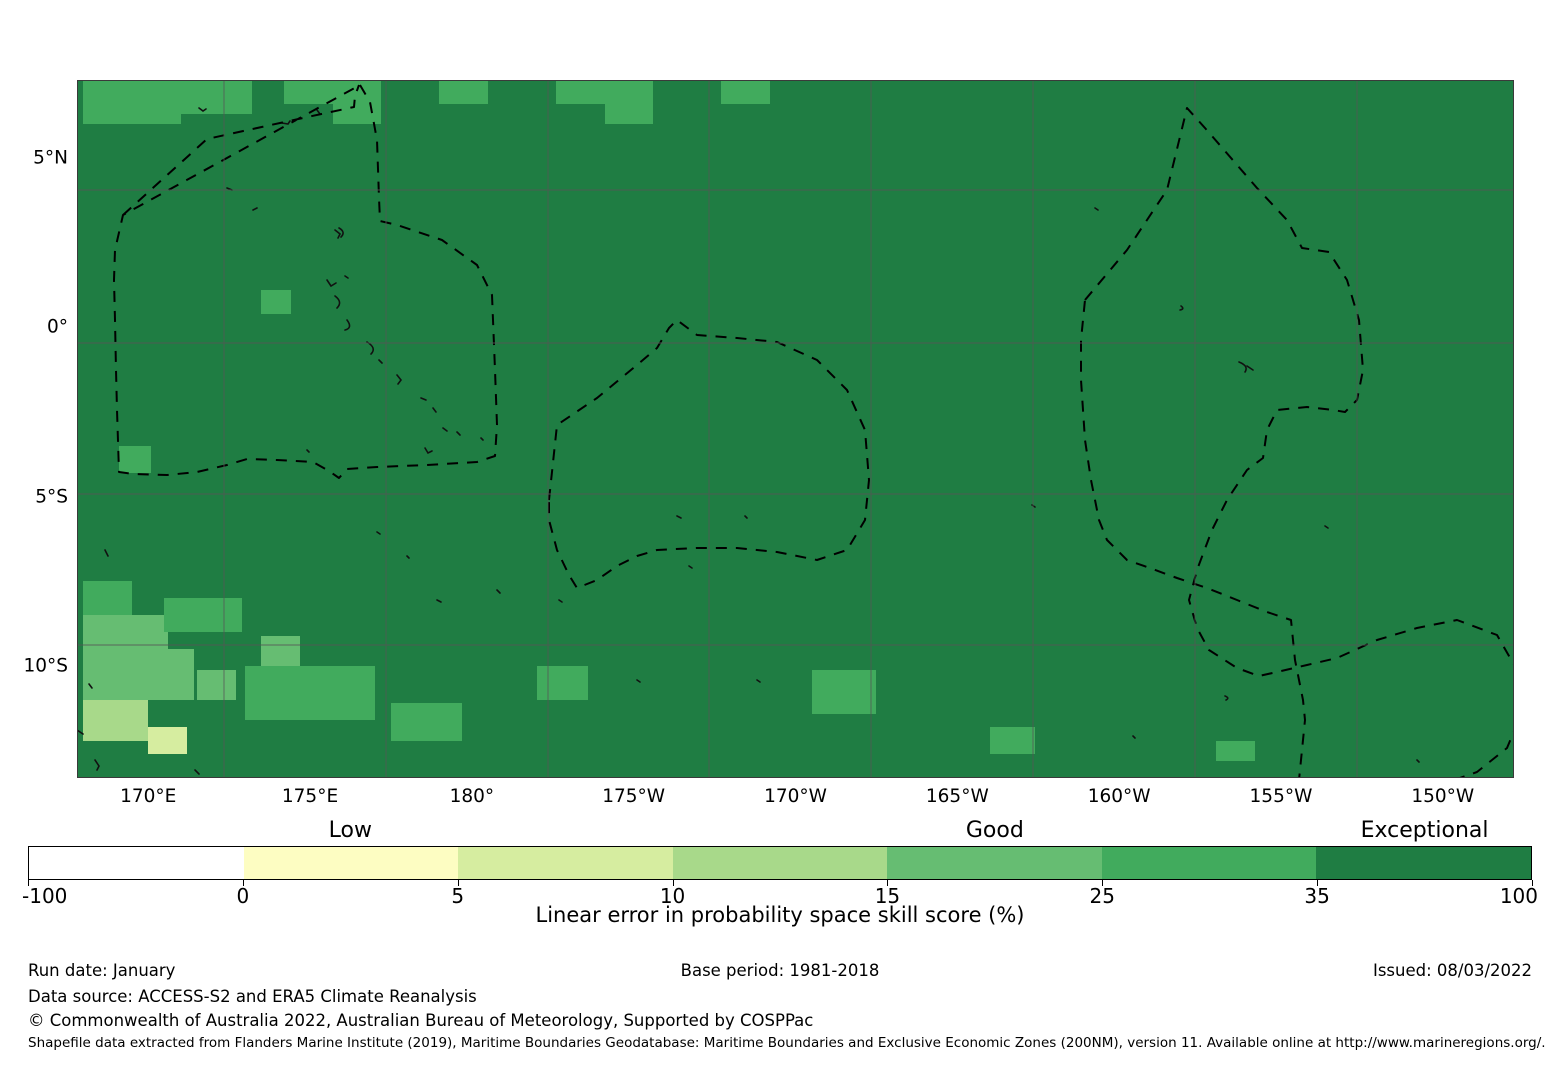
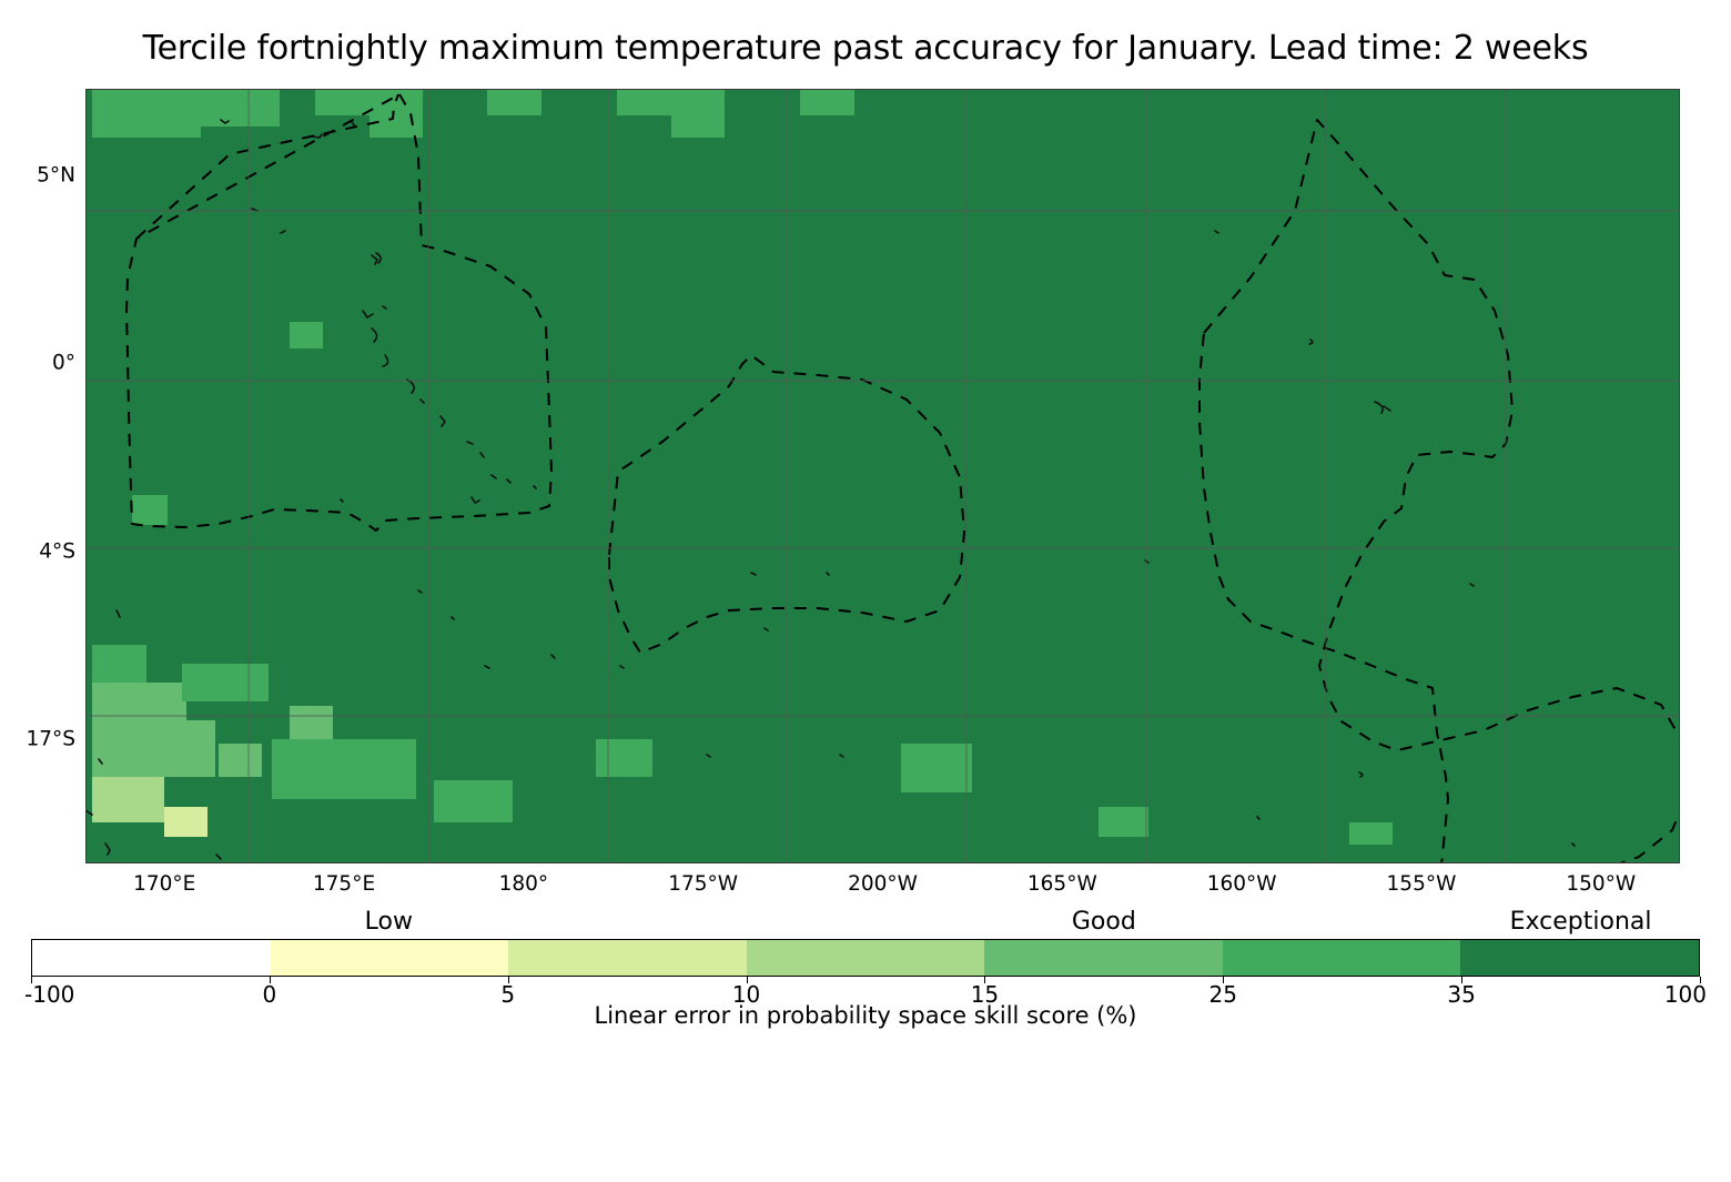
+ Tercile fortnightly maximum temperature past accuracy for January. Lead time: 2 weeks
  170°E
  175°E
  180°
  175°W
- 170°W
+ 200°W
  165°W
  160°W
  155°W
  150°W
  5°N
  0°
- 5°S
+ 4°S
- 10°S
+ 17°S
  -100
  0
  5
  10
  15
  25
  35
  100
  Low
  Good
  Exceptional
  Linear error in probability space skill score (%)
- Run date: January
- Data source: ACCESS-S2 and ERA5 Climate Reanalysis
- © Commonwealth of Australia 2022, Australian Bureau of Meteorology, Supported by COSPPac
- Base period: 1981-2018
- Issued: 08/03/2022
- Shapefile data extracted from Flanders Marine Institute (2019), Maritime Boundaries Geodatabase: Maritime Boundaries and Exclusive Economic Zones (200NM), version 11. Available online at http://www.marineregions.org/.
